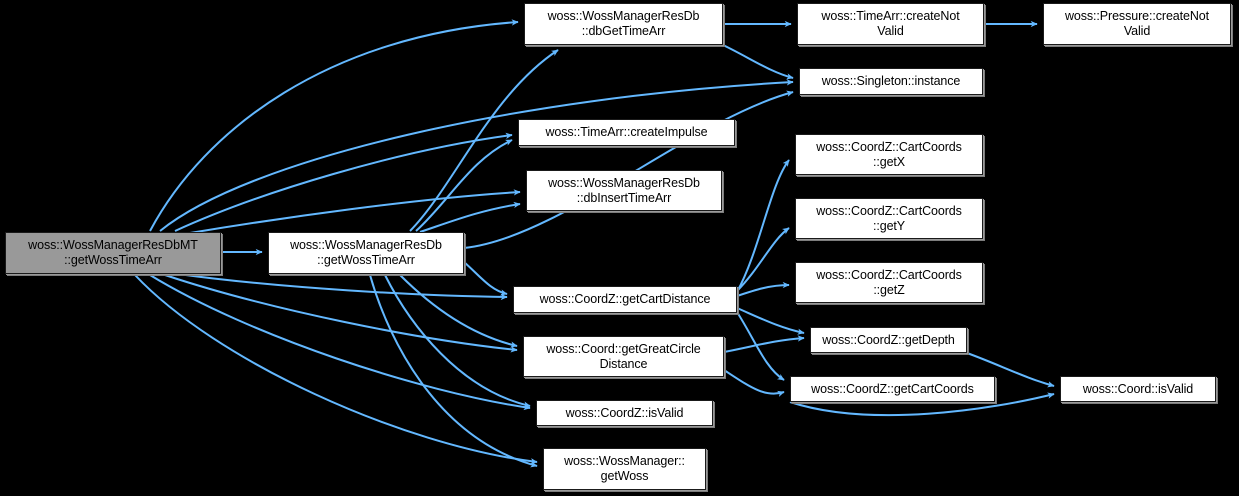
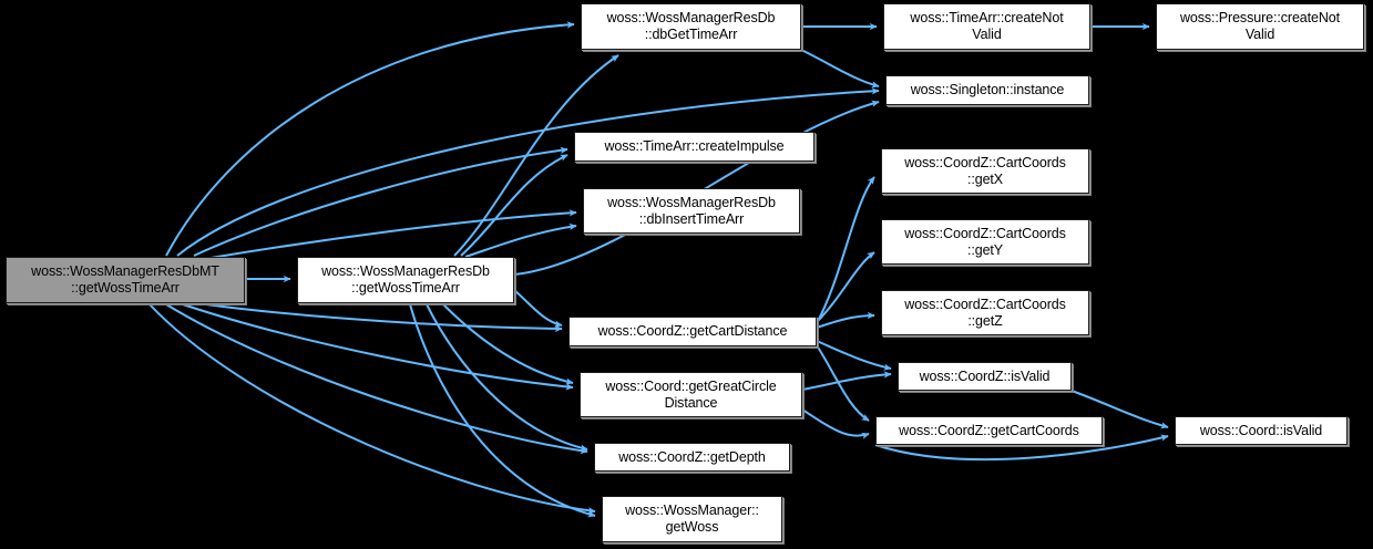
  woss::WossManagerResDbMT
  ::getWossTimeArr
  woss::WossManagerResDb
  ::getWossTimeArr
  woss::WossManagerResDb
  ::dbGetTimeArr
  woss::TimeArr::createNot
  Valid
  woss::Pressure::createNot
  Valid
  woss::Singleton::instance
  woss::TimeArr::createImpulse
  woss::CoordZ::CartCoords
  ::getX
  woss::WossManagerResDb
  ::dbInsertTimeArr
  woss::CoordZ::CartCoords
  ::getY
  woss::CoordZ::CartCoords
  ::getZ
  woss::CoordZ::getCartDistance
- woss::CoordZ::getDepth
+ woss::CoordZ::isValid
  woss::Coord::getGreatCircle
  Distance
  woss::CoordZ::getCartCoords
  woss::Coord::isValid
- woss::CoordZ::isValid
+ woss::CoordZ::getDepth
  woss::WossManager::
  getWoss
